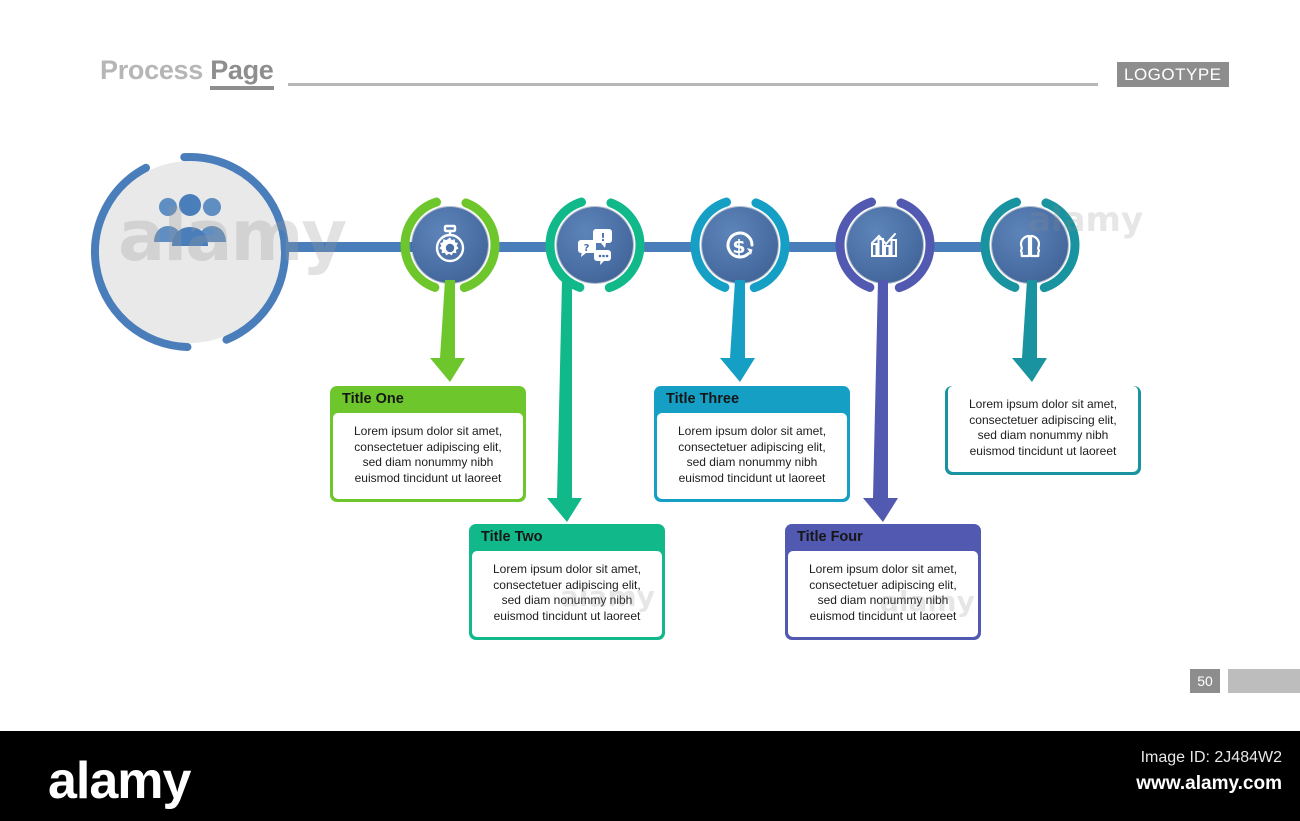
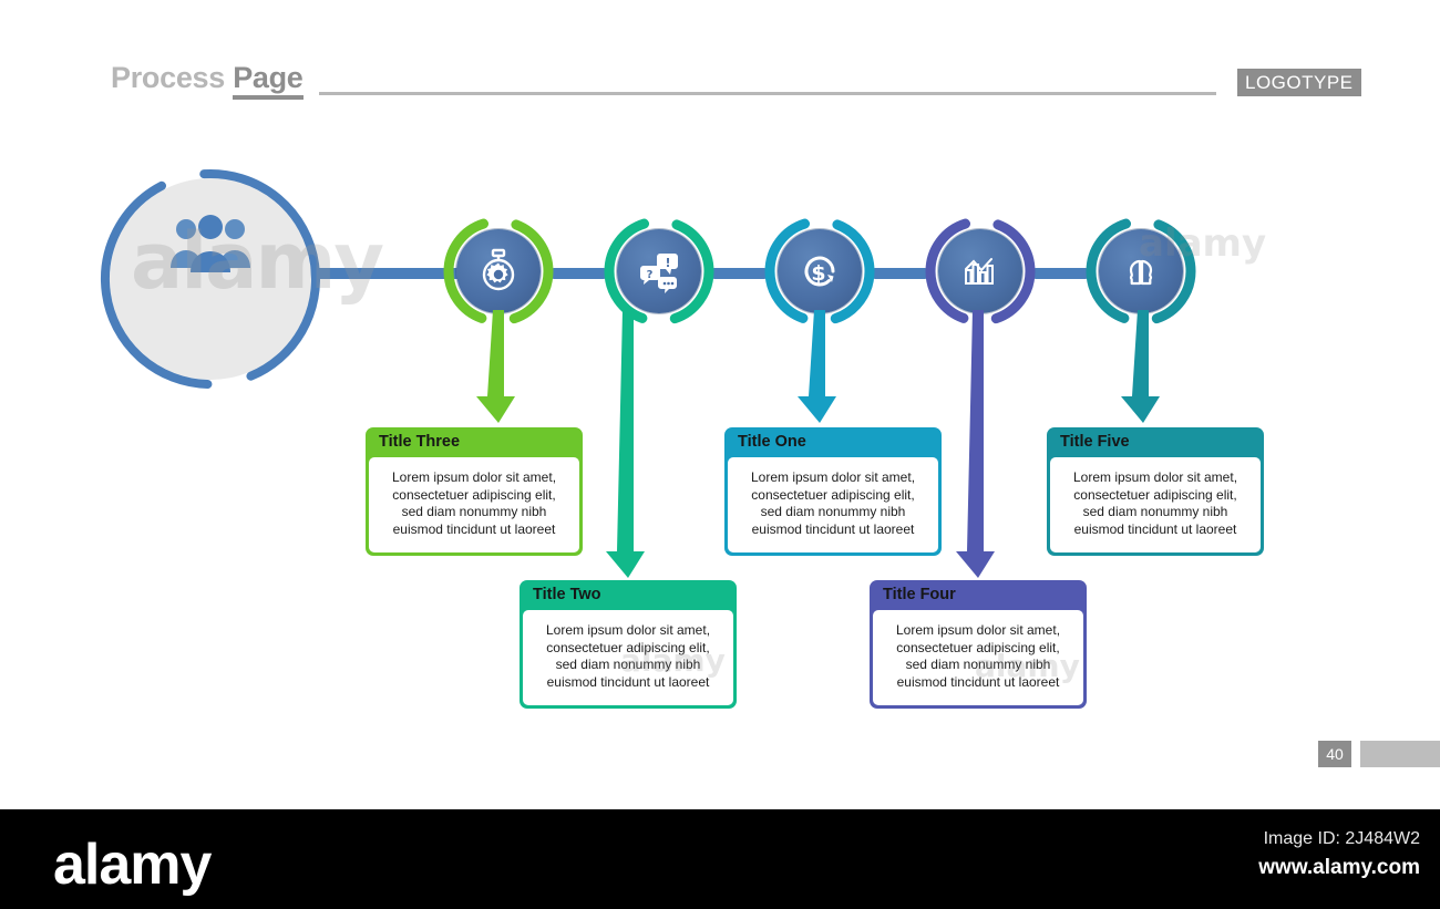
  Process Page
  LOGOTYPE
  !
  ?
  $
- Title One
+ Title Three
  Lorem ipsum dolor sit amet, consectetuer adipiscing elit, sed diam nonummy nibh euismod tincidunt ut laoreet
  Title Two
  Lorem ipsum dolor sit amet, consectetuer adipiscing elit, sed diam nonummy nibh euismod tincidunt ut laoreet
- Title Three
+ Title One
  Lorem ipsum dolor sit amet, consectetuer adipiscing elit, sed diam nonummy nibh euismod tincidunt ut laoreet
  Title Four
  Lorem ipsum dolor sit amet, consectetuer adipiscing elit, sed diam nonummy nibh euismod tincidunt ut laoreet
+ Title Five
  Lorem ipsum dolor sit amet, consectetuer adipiscing elit, sed diam nonummy nibh euismod tincidunt ut laoreet
- 50
+ 40
  alamy
  alamy
  alamy
  alamy
  alamy
  Image ID: 2J484W2
  www.alamy.com
